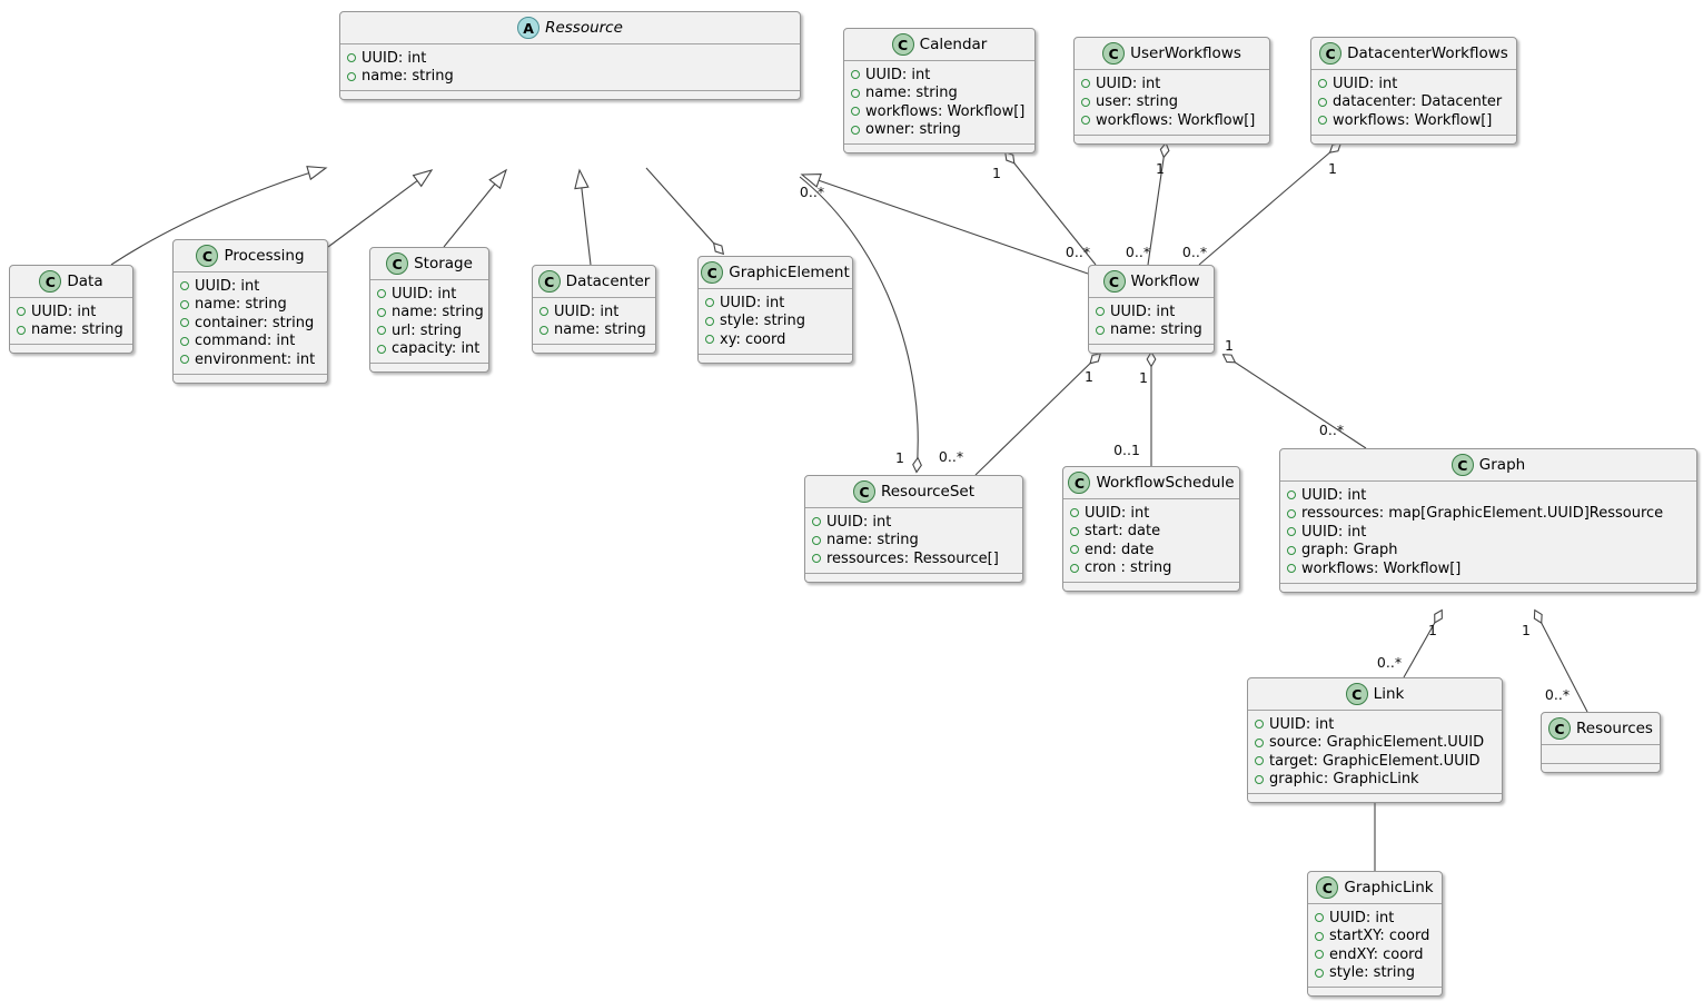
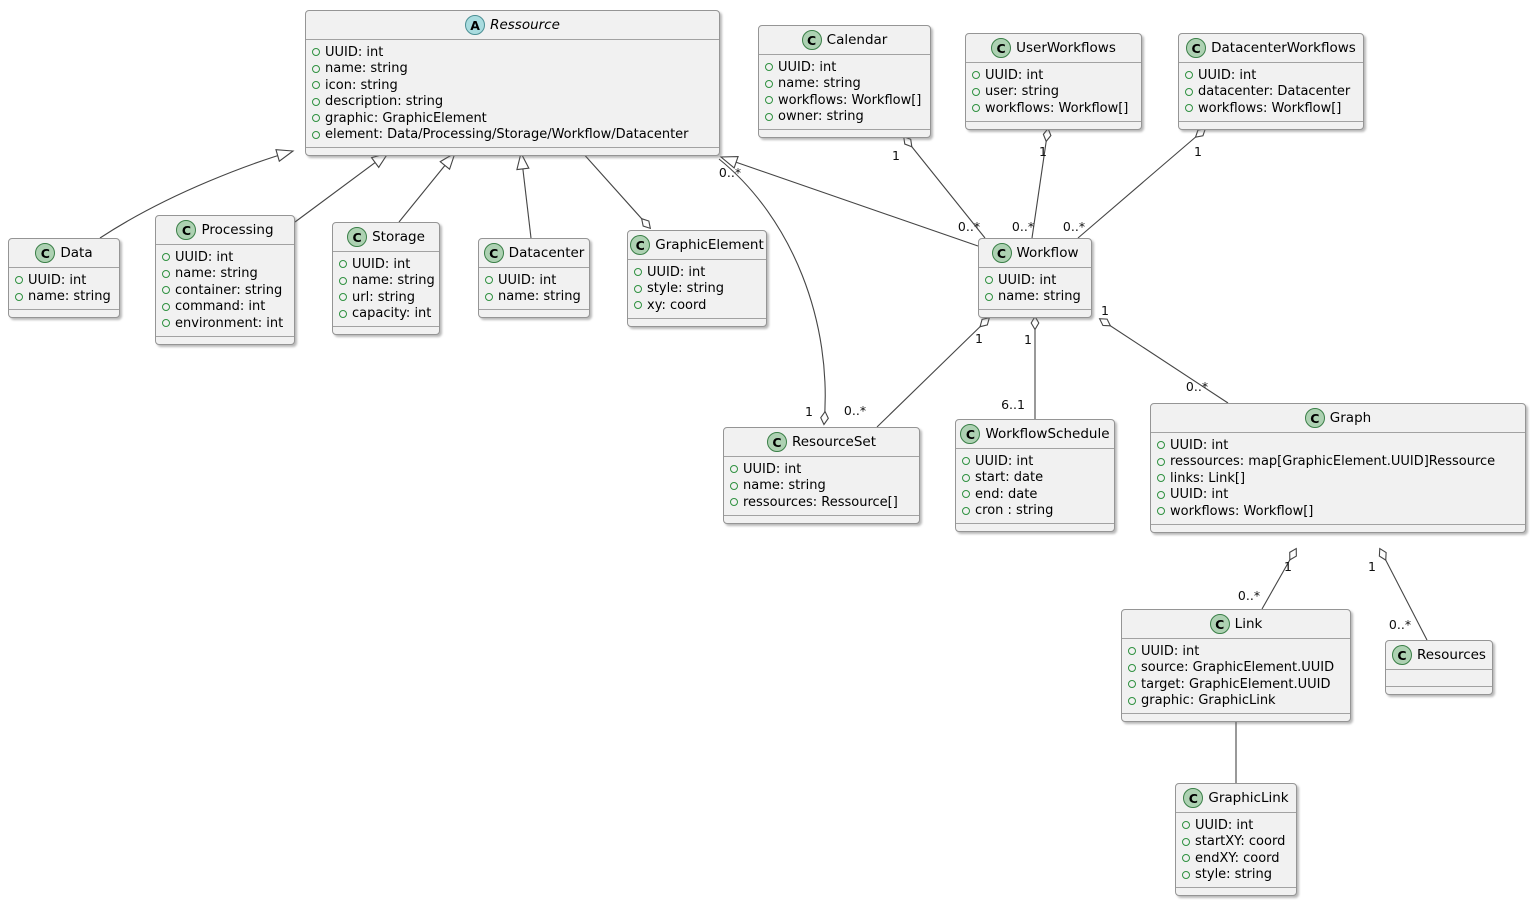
  0..*
  1
  1
  0..*
  1
  0..*
  1
  0..*
  1
  0..*
  1
- 0..1
+ 6..1
  1
  0..*
  1
  0..*
  1
  0..*
  A
  Ressource
  UUID: int
  name: string
+ icon: string
+ description: string
+ graphic: GraphicElement
+ element: Data/Processing/Storage/Workflow/Datacenter
  C
  Calendar
  UUID: int
  name: string
  workflows: Workflow[]
  owner: string
  C
  UserWorkflows
  UUID: int
  user: string
  workflows: Workflow[]
  C
  DatacenterWorkflows
  UUID: int
  datacenter: Datacenter
  workflows: Workflow[]
  C
  Data
  UUID: int
  name: string
  C
  Processing
  UUID: int
  name: string
  container: string
  command: int
  environment: int
  C
  Storage
  UUID: int
  name: string
  url: string
  capacity: int
  C
  Datacenter
  UUID: int
  name: string
  C
  GraphicElement
  UUID: int
  style: string
  xy: coord
  C
  Workflow
  UUID: int
  name: string
  C
  ResourceSet
  UUID: int
  name: string
  ressources: Ressource[]
  C
  WorkflowSchedule
  UUID: int
  start: date
  end: date
  cron : string
  C
  Graph
  UUID: int
  ressources: map[GraphicElement.UUID]Ressource
+ links: Link[]
  UUID: int
- graph: Graph
  workflows: Workflow[]
  C
  Link
  UUID: int
  source: GraphicElement.UUID
  target: GraphicElement.UUID
  graphic: GraphicLink
  C
  Resources
  C
  GraphicLink
  UUID: int
  startXY: coord
  endXY: coord
  style: string
